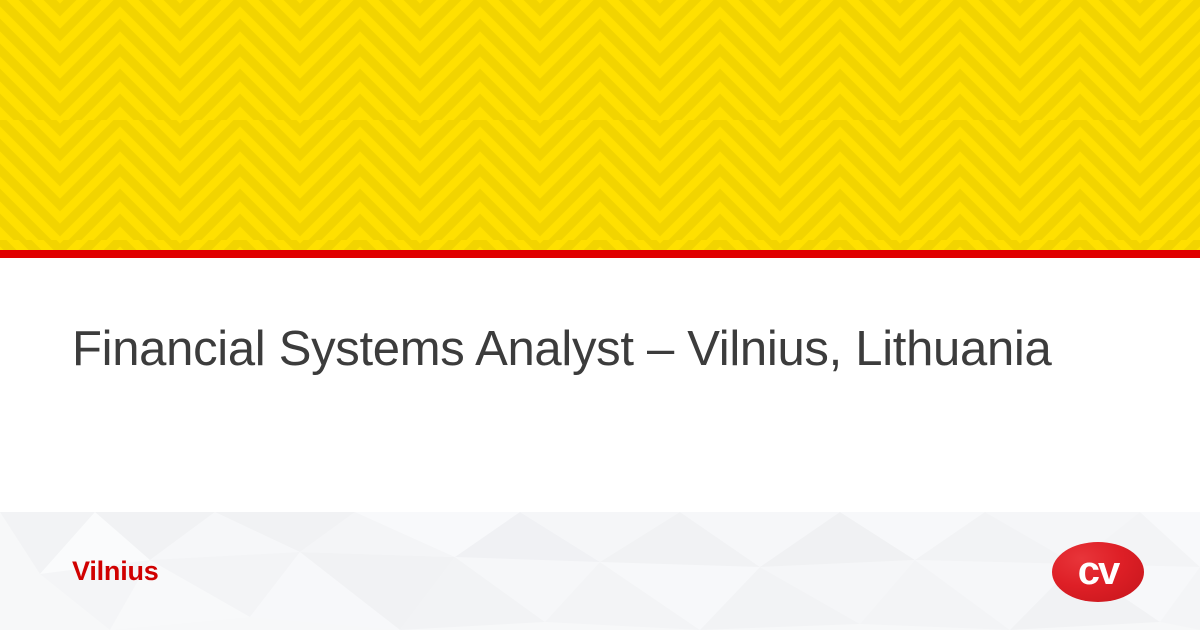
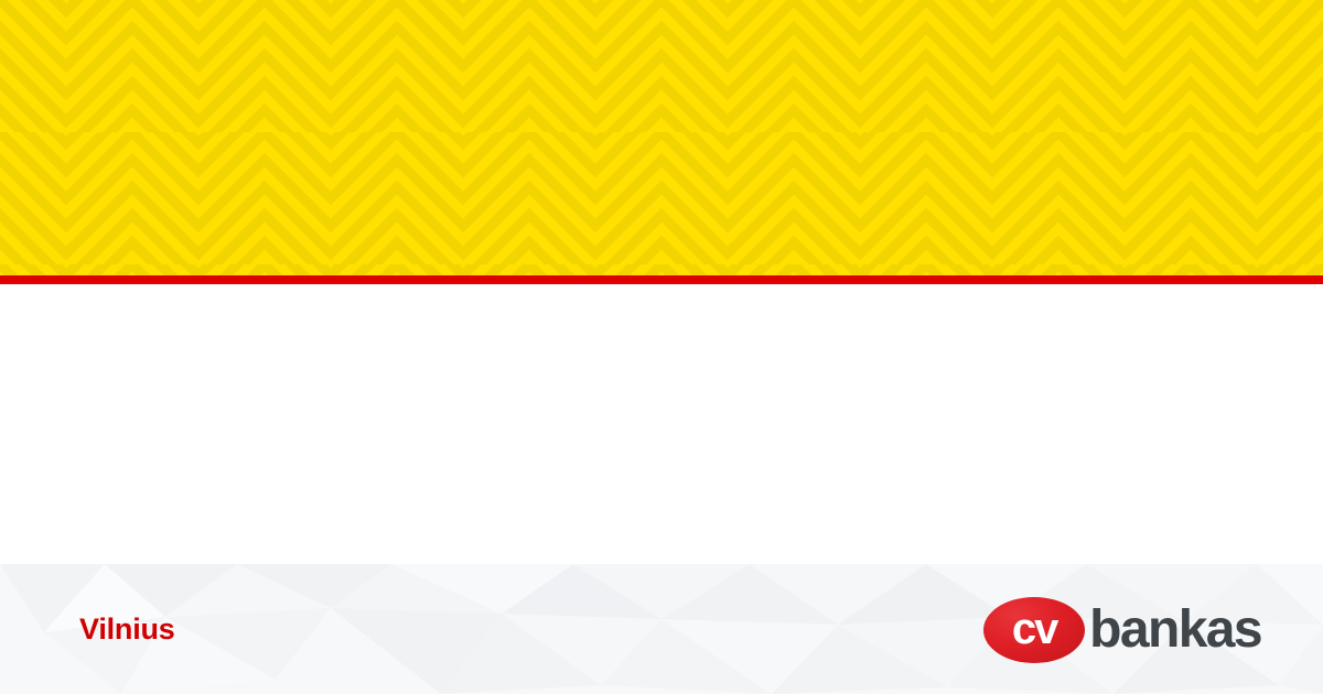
- Financial Systems Analyst – Vilnius, Lithuania
  Vilnius
  cv
+ bankas
